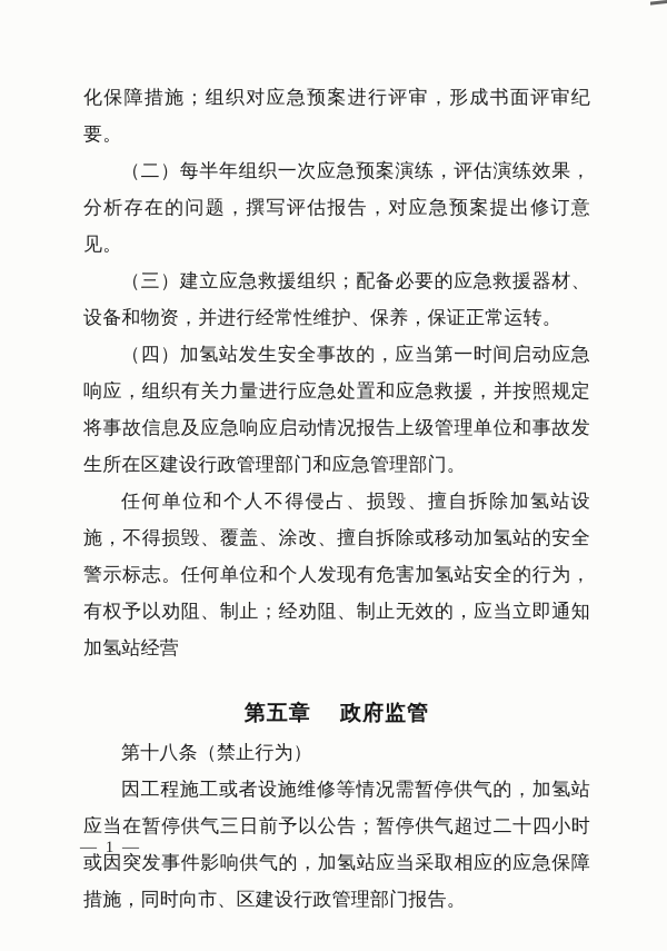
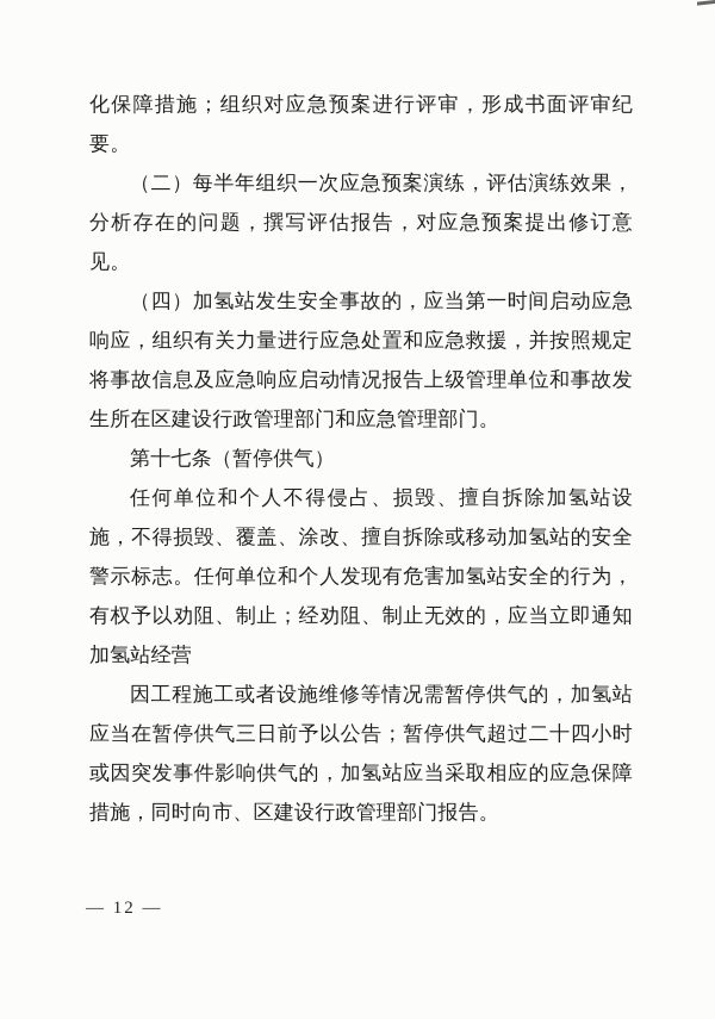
  化保障措施；组织对应急预案进行评审，形成书面评审纪要。
  （二）每半年组织一次应急预案演练，评估演练效果，分析存在的问题，撰写评估报告，对应急预案提出修订意见。
- （三）建立应急救援组织；配备必要的应急救援器材、设备和物资，并进行经常性维护、保养，保证正常运转。
  （四）加氢站发生安全事故的，应当第一时间启动应急响应，组织有关力量进行应急处置和应急救援，并按照规定将事故信息及应急响应启动情况报告上级管理单位和事故发生所在区建设行政管理部门和应急管理部门。
+ 第十七条（暂停供气）
  任何单位和个人不得侵占、损毁、擅自拆除加氢站设施，不得损毁、覆盖、涂改、擅自拆除或移动加氢站的安全警示标志。任何单位和个人发现有危害加氢站安全的行为，有权予以劝阻、制止；经劝阻、制止无效的，应当立即通知加氢站经营
- 第五章 政府监管
- 第十八条（禁止行为）
  因工程施工或者设施维修等情况需暂停供气的，加氢站应当在暂停供气三日前予以公告；暂停供气超过二十四小时或因突发事件影响供气的，加氢站应当采取相应的应急保障措施，同时向市、区建设行政管理部门报告。
- — 1 —
+ — 12 —
